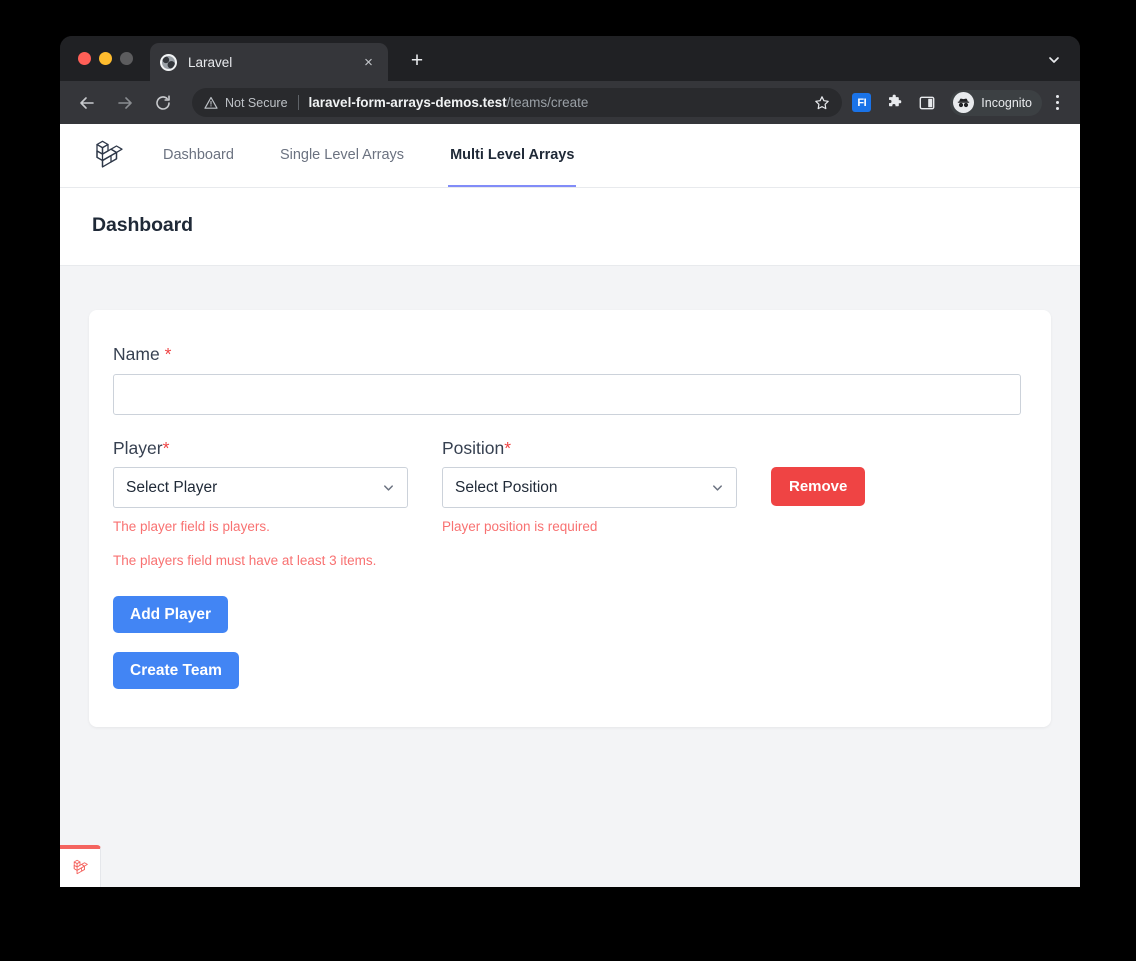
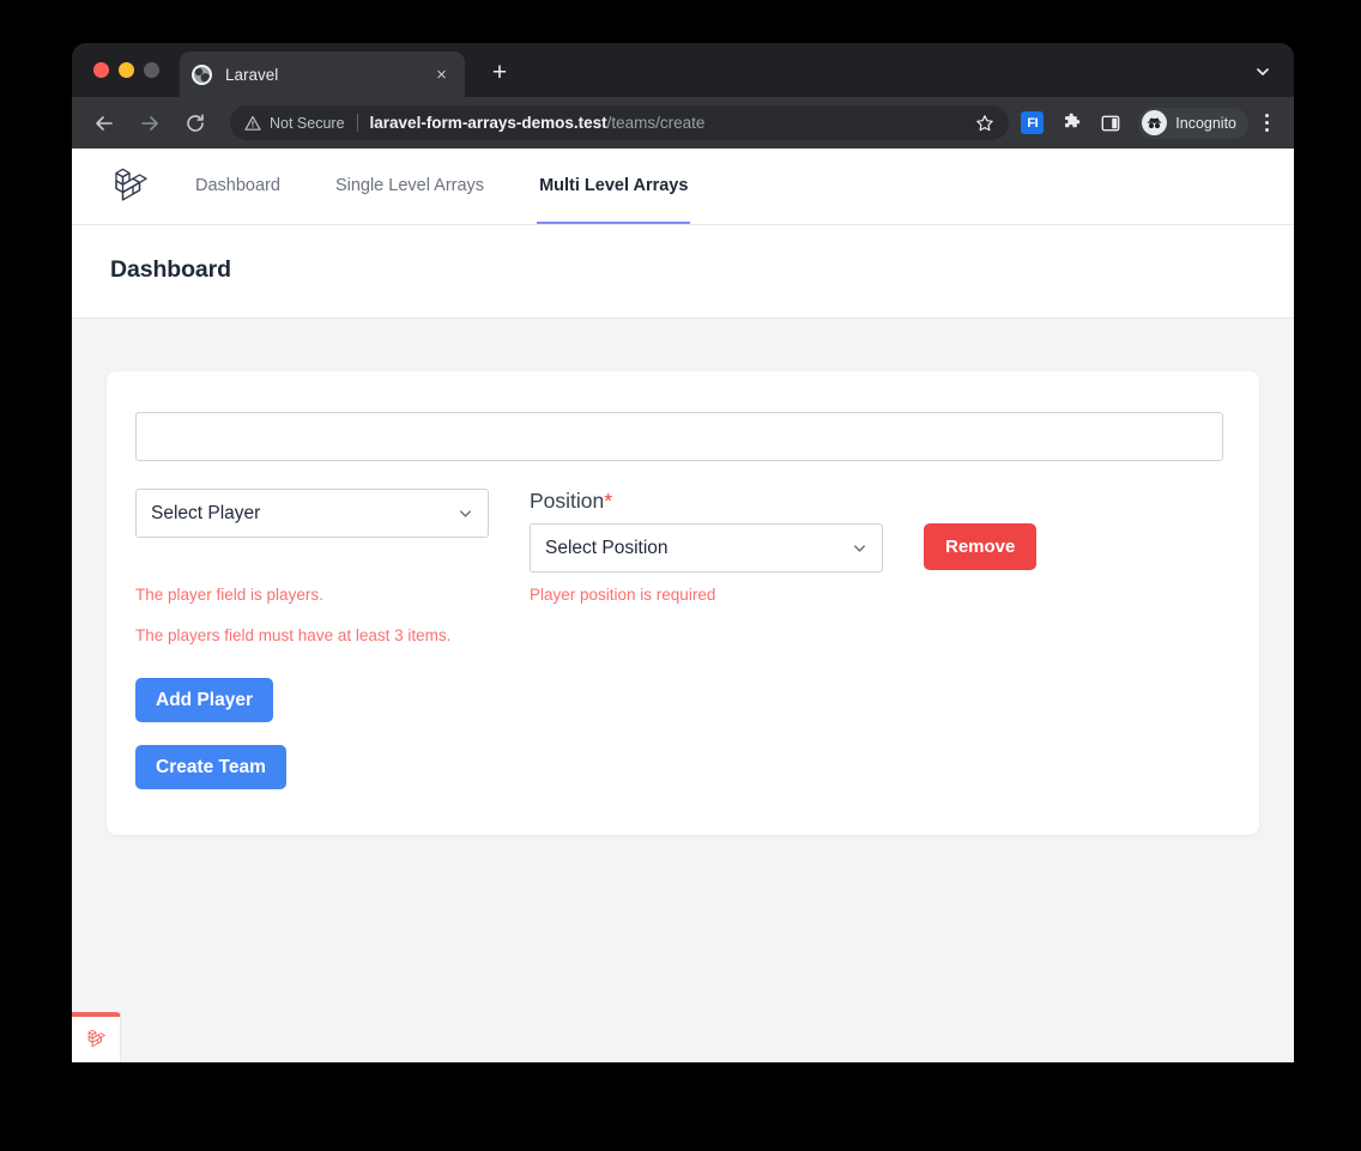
  Laravel
  ×
  +
  Not Secure
  laravel-form-arrays-demos.test/teams/create
  FI
  Incognito
  Dashboard
  Single Level Arrays
  Multi Level Arrays
  Dashboard
- Name *
- Player*
  Select Player
  Position*
  Select Position
  Remove
  The player field is players.
  Player position is required
  The players field must have at least 3 items.
  Add Player
  Create Team
